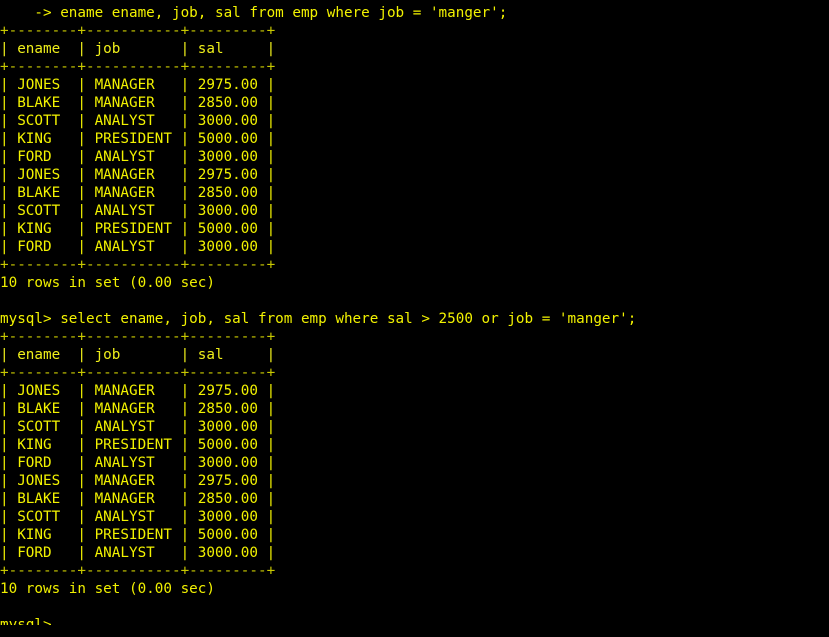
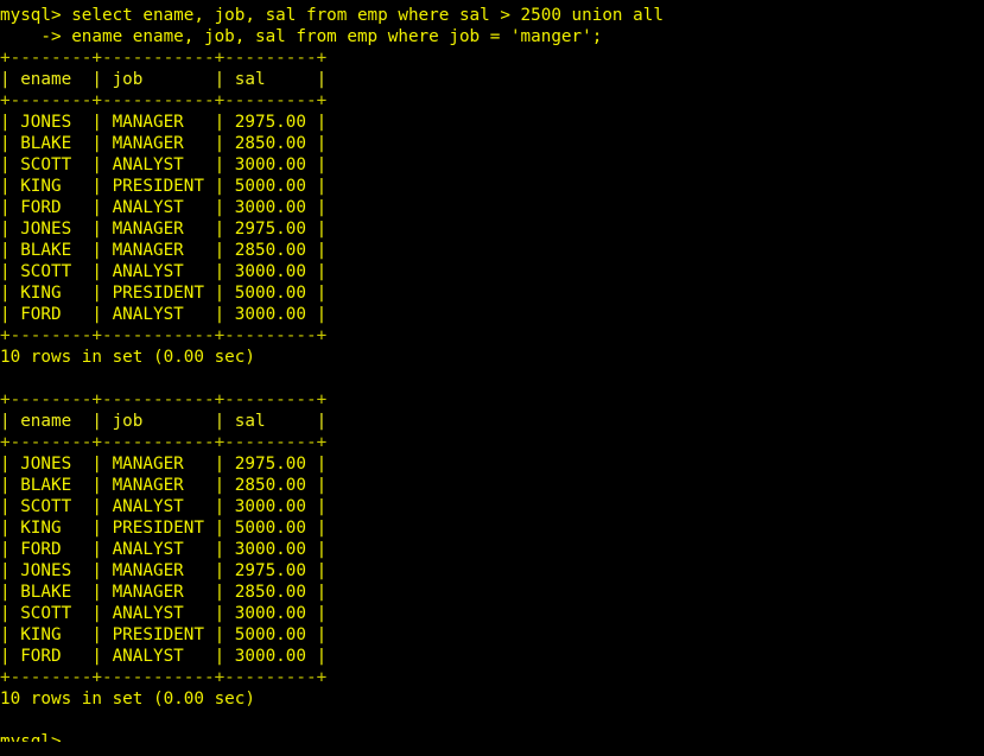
+ mysql> select ename, job, sal from emp where sal > 2500 union all
  -> ename ename, job, sal from emp where job = 'manger';
  +--------+-----------+---------+
  | ename | job | sal |
  +--------+-----------+---------+
  | JONES | MANAGER | 2975.00 |
  | BLAKE | MANAGER | 2850.00 |
  | SCOTT | ANALYST | 3000.00 |
  | KING | PRESIDENT | 5000.00 |
  | FORD | ANALYST | 3000.00 |
  | JONES | MANAGER | 2975.00 |
  | BLAKE | MANAGER | 2850.00 |
  | SCOTT | ANALYST | 3000.00 |
  | KING | PRESIDENT | 5000.00 |
  | FORD | ANALYST | 3000.00 |
  +--------+-----------+---------+
  10 rows in set (0.00 sec)
- mysql> select ename, job, sal from emp where sal > 2500 or job = 'manger';
  +--------+-----------+---------+
  | ename | job | sal |
  +--------+-----------+---------+
  | JONES | MANAGER | 2975.00 |
  | BLAKE | MANAGER | 2850.00 |
  | SCOTT | ANALYST | 3000.00 |
  | KING | PRESIDENT | 5000.00 |
  | FORD | ANALYST | 3000.00 |
  | JONES | MANAGER | 2975.00 |
  | BLAKE | MANAGER | 2850.00 |
  | SCOTT | ANALYST | 3000.00 |
  | KING | PRESIDENT | 5000.00 |
  | FORD | ANALYST | 3000.00 |
  +--------+-----------+---------+
  10 rows in set (0.00 sec)
